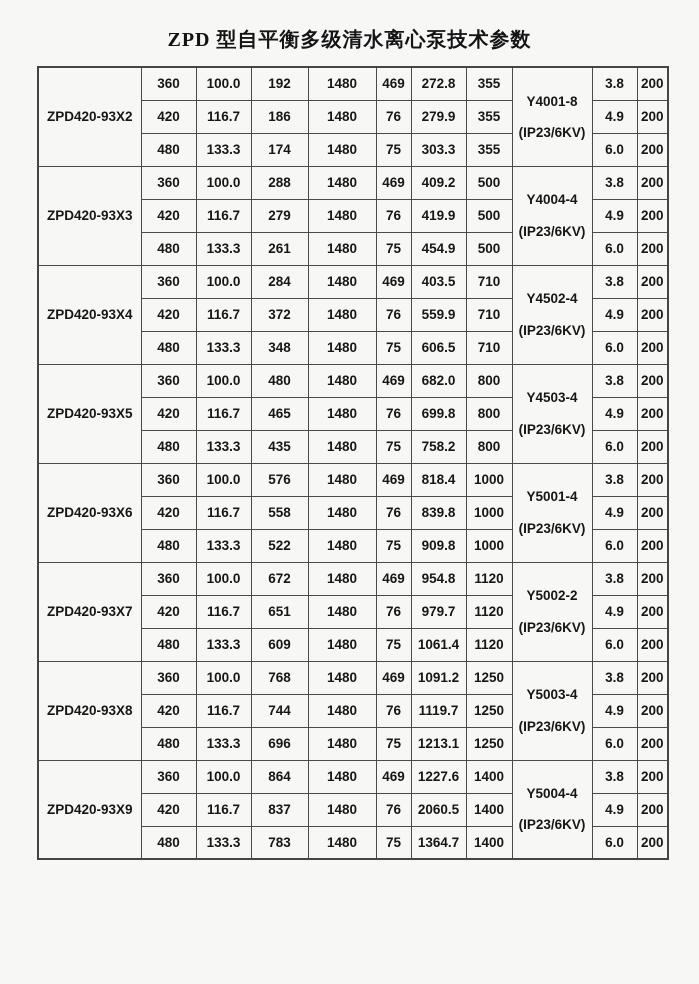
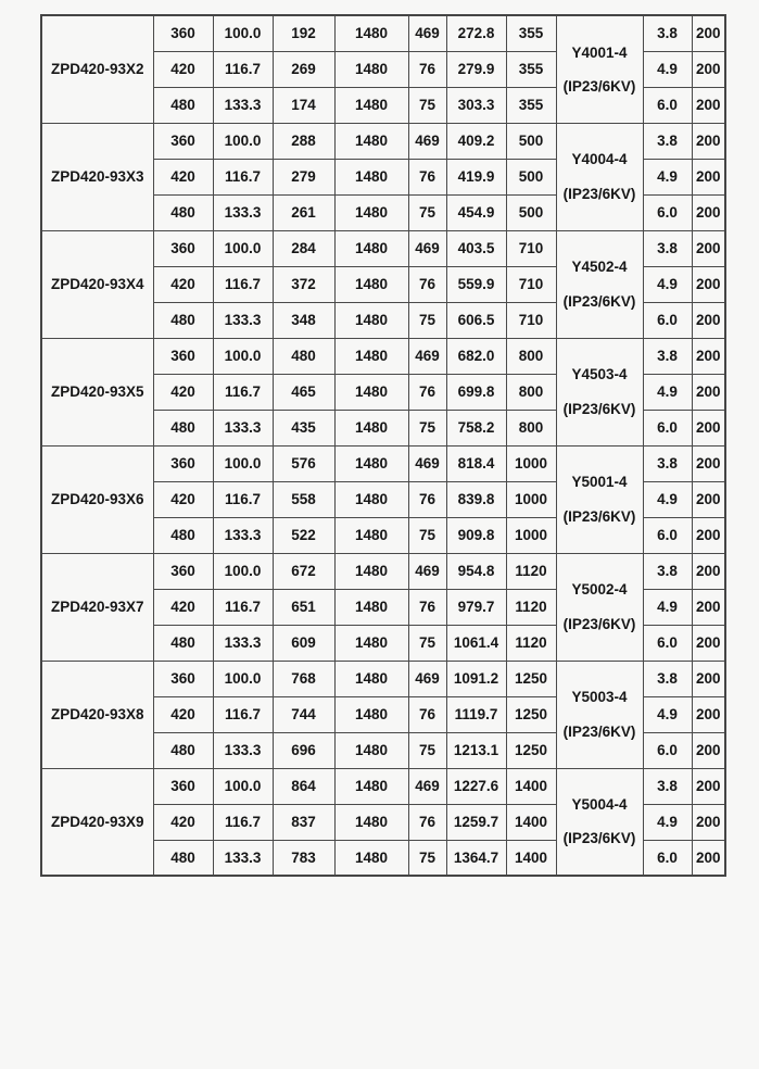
- ZPD 型自平衡多级清水离心泵技术参数
- ZPD420-93X2	360	100.0	192	1480	469	272.8	355	Y4001-8(IP23/6KV)	3.8	200
+ ZPD420-93X2	360	100.0	192	1480	469	272.8	355	Y4001-4(IP23/6KV)	3.8	200
- 420	116.7	186	1480	76	279.9	355	4.9	200
+ 420	116.7	269	1480	76	279.9	355	4.9	200
  480	133.3	174	1480	75	303.3	355	6.0	200
  ZPD420-93X3	360	100.0	288	1480	469	409.2	500	Y4004-4(IP23/6KV)	3.8	200
  420	116.7	279	1480	76	419.9	500	4.9	200
  480	133.3	261	1480	75	454.9	500	6.0	200
  ZPD420-93X4	360	100.0	284	1480	469	403.5	710	Y4502-4(IP23/6KV)	3.8	200
  420	116.7	372	1480	76	559.9	710	4.9	200
  480	133.3	348	1480	75	606.5	710	6.0	200
  ZPD420-93X5	360	100.0	480	1480	469	682.0	800	Y4503-4(IP23/6KV)	3.8	200
  420	116.7	465	1480	76	699.8	800	4.9	200
  480	133.3	435	1480	75	758.2	800	6.0	200
  ZPD420-93X6	360	100.0	576	1480	469	818.4	1000	Y5001-4(IP23/6KV)	3.8	200
  420	116.7	558	1480	76	839.8	1000	4.9	200
  480	133.3	522	1480	75	909.8	1000	6.0	200
- ZPD420-93X7	360	100.0	672	1480	469	954.8	1120	Y5002-2(IP23/6KV)	3.8	200
+ ZPD420-93X7	360	100.0	672	1480	469	954.8	1120	Y5002-4(IP23/6KV)	3.8	200
  420	116.7	651	1480	76	979.7	1120	4.9	200
  480	133.3	609	1480	75	1061.4	1120	6.0	200
  ZPD420-93X8	360	100.0	768	1480	469	1091.2	1250	Y5003-4(IP23/6KV)	3.8	200
  420	116.7	744	1480	76	1119.7	1250	4.9	200
  480	133.3	696	1480	75	1213.1	1250	6.0	200
  ZPD420-93X9	360	100.0	864	1480	469	1227.6	1400	Y5004-4(IP23/6KV)	3.8	200
- 420	116.7	837	1480	76	2060.5	1400	4.9	200
+ 420	116.7	837	1480	76	1259.7	1400	4.9	200
  480	133.3	783	1480	75	1364.7	1400	6.0	200
